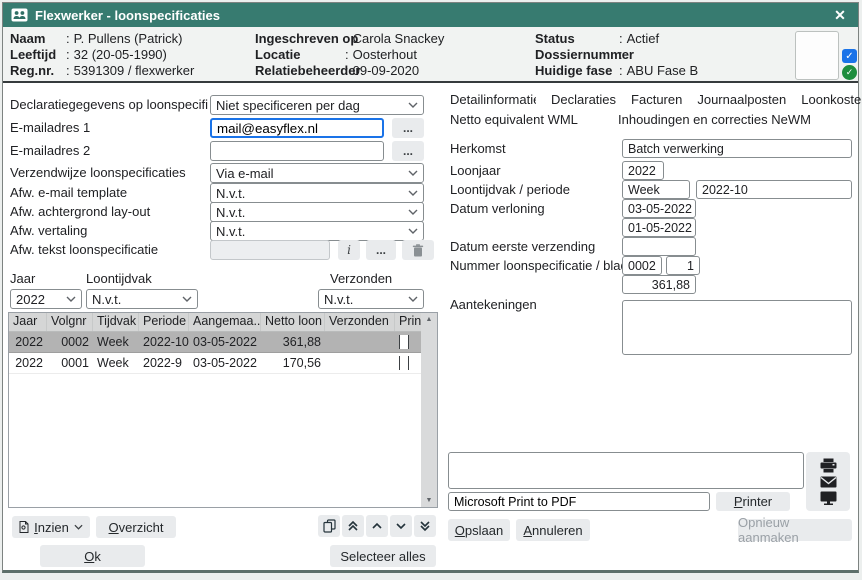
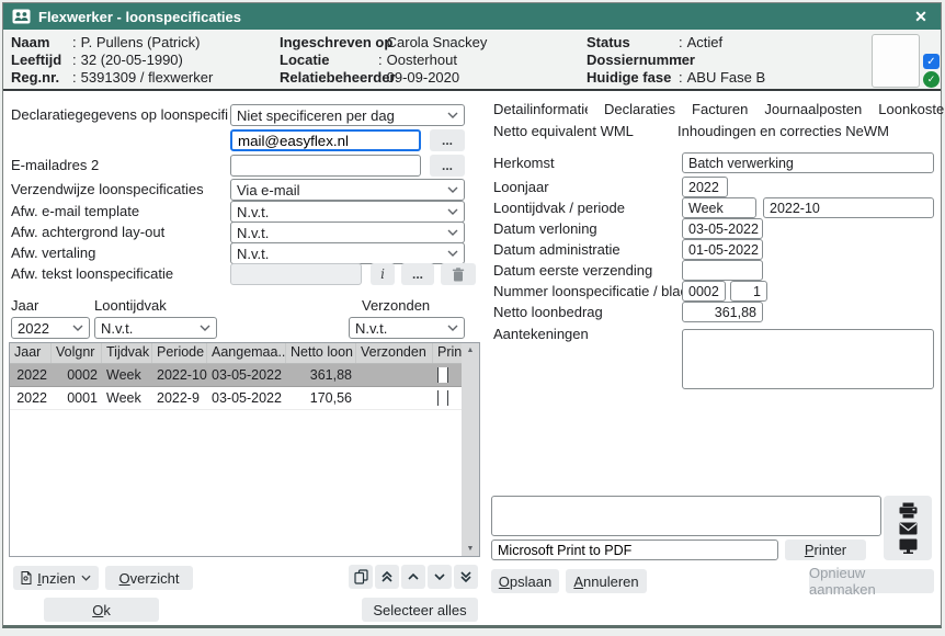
  Flexwerker - loonspecificaties
  ✕
  Naam
  :
  P. Pullens (Patrick)
  Leeftijd
  :
  32 (20-05-1990)
  Reg.nr.
  :
  5391309 / flexwerker
  Ingeschreven
  :
  Carola Snackey
  Locatie
  :
  Oosterhout
  Relatiebeheer
  :
  09-09-2020
  Status
  :
  Actief
  Dossiernumr
  :
  Huidige fase
  :
  ABU Fase B
  ✓
  ✓
  Declaratiegegevens op loonspecifi
  Niet specificeren per dag
- E-mailadres 1
  mail@easyflex.nl
  ...
  E-mailadres 2
  ...
  Verzendwijze loonspecificaties
  Via e-mail
  Afw. e-mail template
  N.v.t.
  Afw. achtergrond lay-out
  N.v.t.
  Afw. vertaling
  N.v.t.
  Afw. tekst loonspecificatie
  i
  ...
  Jaar
  Loontijdvak
  Verzonden
  2022
  N.v.t.
  N.v.t.
  Jaar
  Volgnr
  Tijdvak
  Periode
  Aangemaa..
  Netto loon
  Verzonden
  Prin
  2022
  0002
  Week
  2022-10
  03-05-2022
  361,88
  2022
  0001
  Week
  2022-9
  03-05-2022
  170,56
  Inzien
  Overzicht
  Ok
  Selecteer alles
  Detailinformati
  Declaraties
  Facturen
  Journaalposten
  Loonkoste
  Netto equivalent WML
  Inhoudingen en correcties NeWM
  Herkomst
  Batch verwerking
  Loonjaar
  2022
  Loontijdvak / periode
  Week
  2022-10
  Datum verloning
  03-05-2022
+ Datum administratie
  01-05-2022
  Datum eerste verzending
  Nummer loonspecificatie / bla
  0002
  1
+ Netto loonbedrag
  361,88
  Aantekeningen
  Microsoft Print to PDF
  Printer
  Opslaan
  Annuleren
  Opnieuw aanmaken
